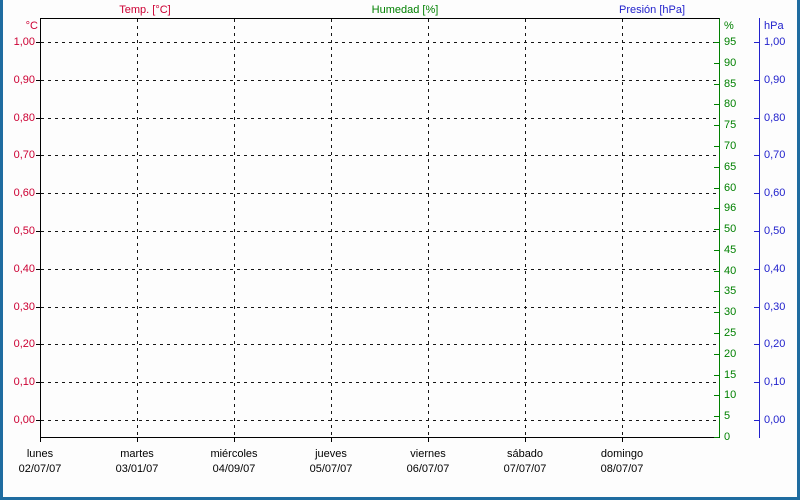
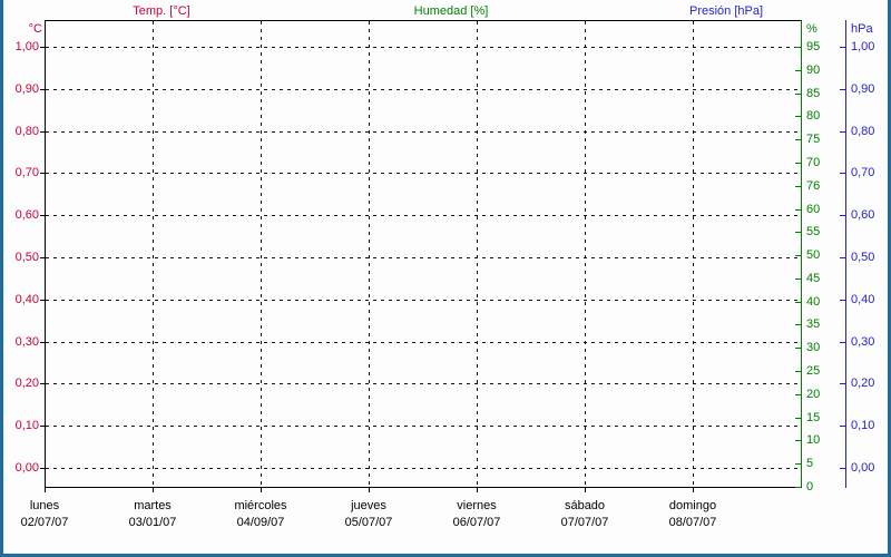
  Temp. [°C]
  Humedad [%]
  Presión [hPa]
  °C
  %
  hPa
  1,00
  0,90
  0,80
  0,70
  0,60
  0,50
  0,40
  0,30
  0,20
  0,10
  0,00
  1,00
  0,90
  0,80
  0,70
  0,60
  0,50
  0,40
  0,30
  0,20
  0,10
  0,00
  95
  90
  85
  80
  75
  70
- 65
+ 76
  60
- 96
+ 55
  50
  45
  40
  35
  30
  25
  20
  15
  10
  5
  0
  lunes
  02/07/07
  martes
  03/01/07
  miércoles
  04/09/07
  jueves
  05/07/07
  viernes
  06/07/07
  sábado
  07/07/07
  domingo
  08/07/07
